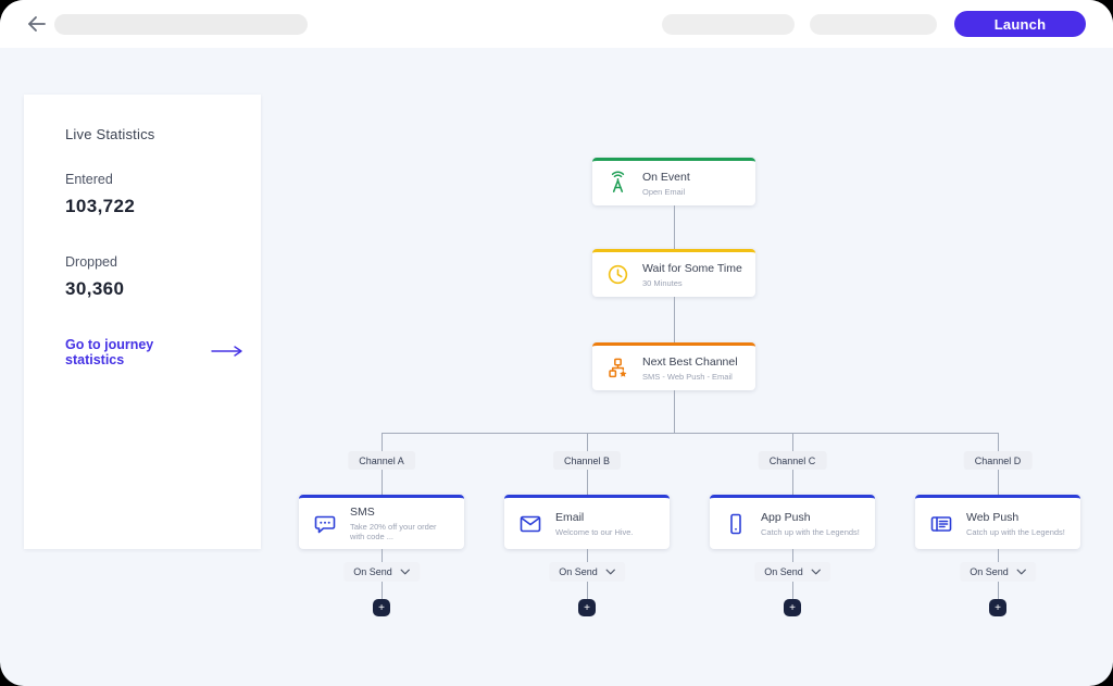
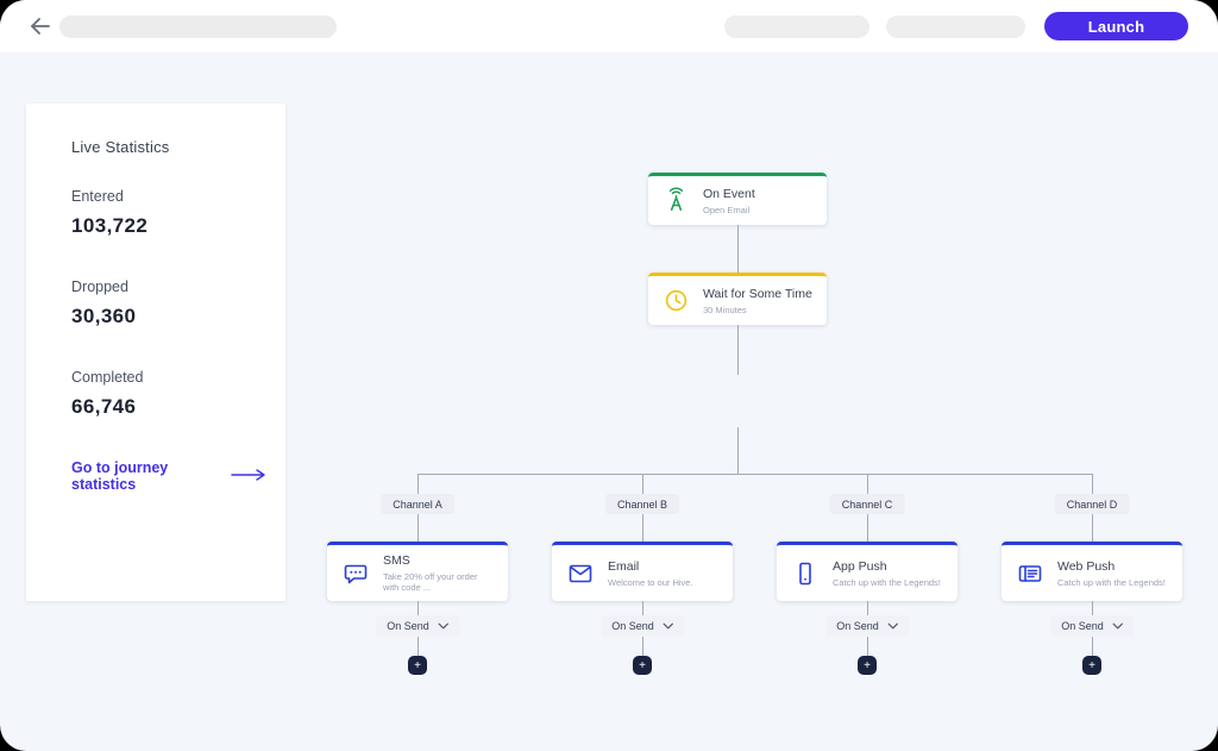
  Launch
  Live Statistics
  Entered
  103,722
  Dropped
  30,360
+ Completed
+ 66,746
  Go to journey statistics
  On Event
  Open Email
  Wait for Some Time
  30 Minutes
- Next Best Channel
- SMS - Web Push - Email
  Channel A
  SMS
  Take 20% off your order with code ...
  On Send
  +
  Channel B
  Email
  Welcome to our Hive.
  On Send
  +
  Channel C
  App Push
  Catch up with the Legends!
  On Send
  +
  Channel D
  Web Push
  Catch up with the Legends!
  On Send
  +
